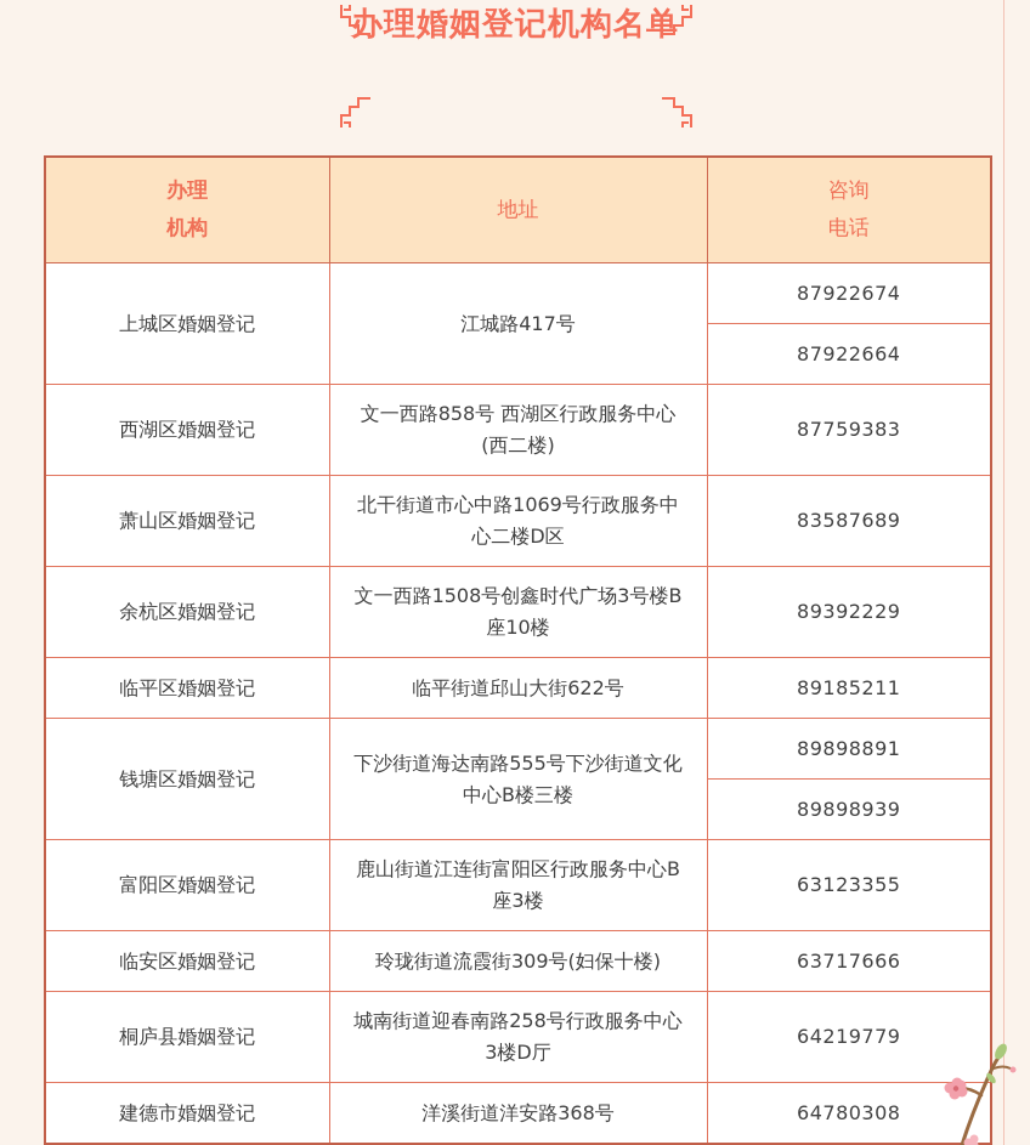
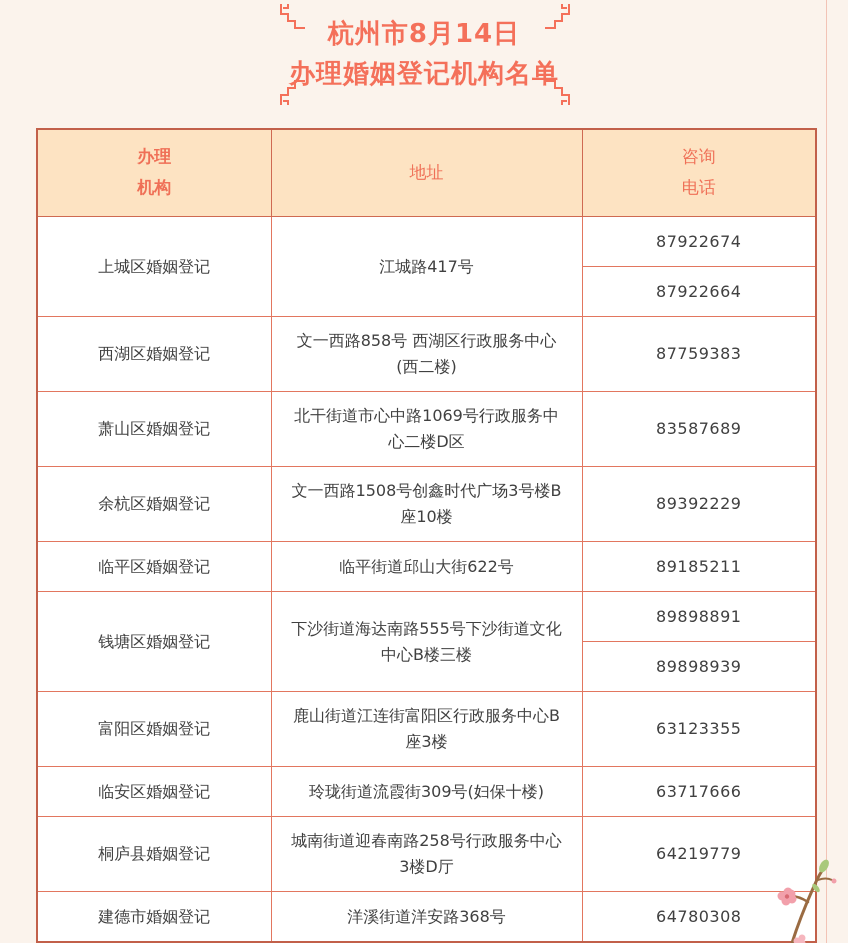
+ 杭州市8月14日
  办理婚姻登记机构名单
  办理 机构	地址	咨询 电话
  上城区婚姻登记	江城路417号	87922674
  87922664
  西湖区婚姻登记	文一西路858号 西湖区行政服务中心(西二楼)	87759383
  萧山区婚姻登记	北干街道市心中路1069号行政服务中心二楼D区	83587689
  余杭区婚姻登记	文一西路1508号创鑫时代广场3号楼B座10楼	89392229
  临平区婚姻登记	临平街道邱山大街622号	89185211
  钱塘区婚姻登记	下沙街道海达南路555号下沙街道文化中心B楼三楼	89898891
  89898939
  富阳区婚姻登记	鹿山街道江连街富阳区行政服务中心B座3楼	63123355
  临安区婚姻登记	玲珑街道流霞街309号(妇保十楼)	63717666
  桐庐县婚姻登记	城南街道迎春南路258号行政服务中心3楼D厅	64219779
  建德市婚姻登记	洋溪街道洋安路368号	64780308
